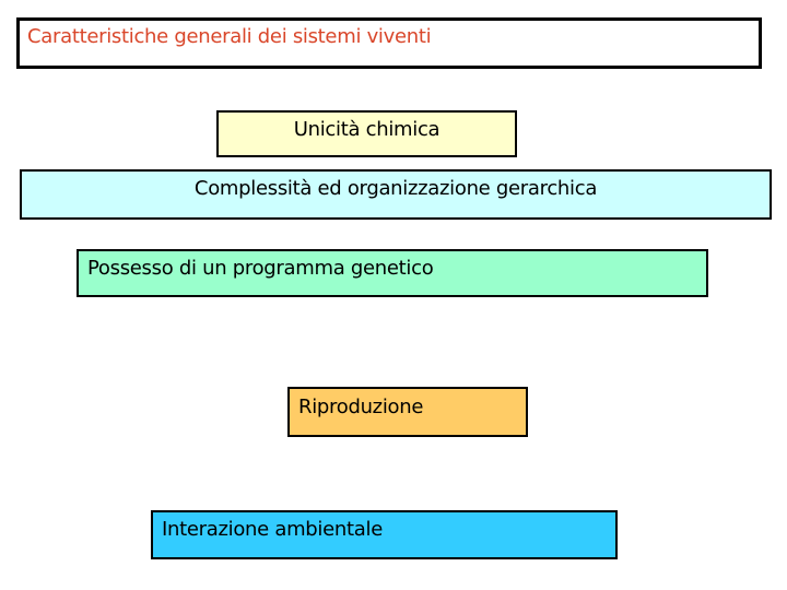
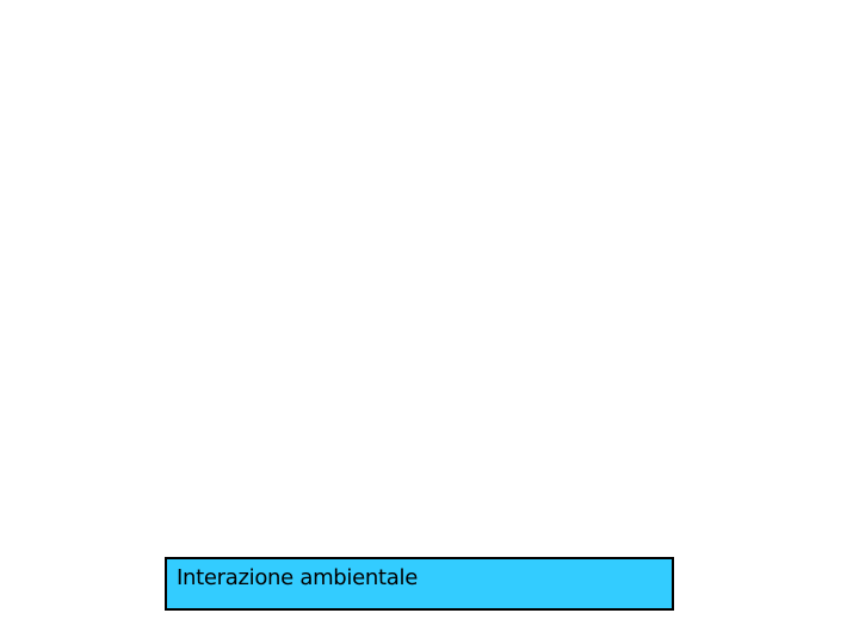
- Caratteristiche generali dei sistemi viventi
- Unicità chimica
- Complessità ed organizzazione gerarchica
- Possesso di un programma genetico
- Riproduzione
  Interazione ambientale
